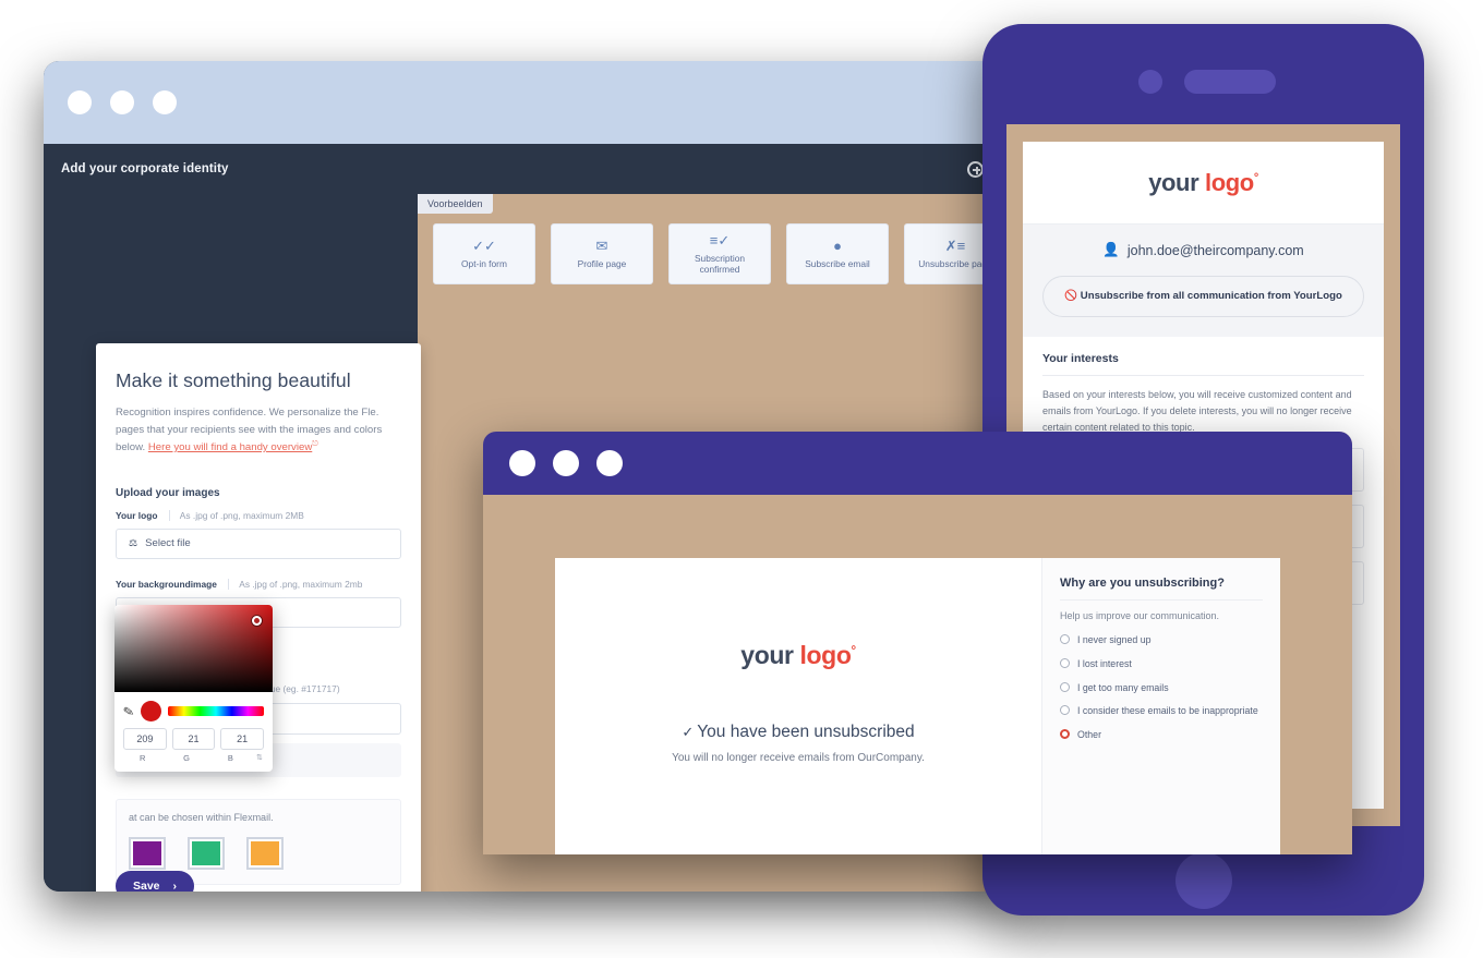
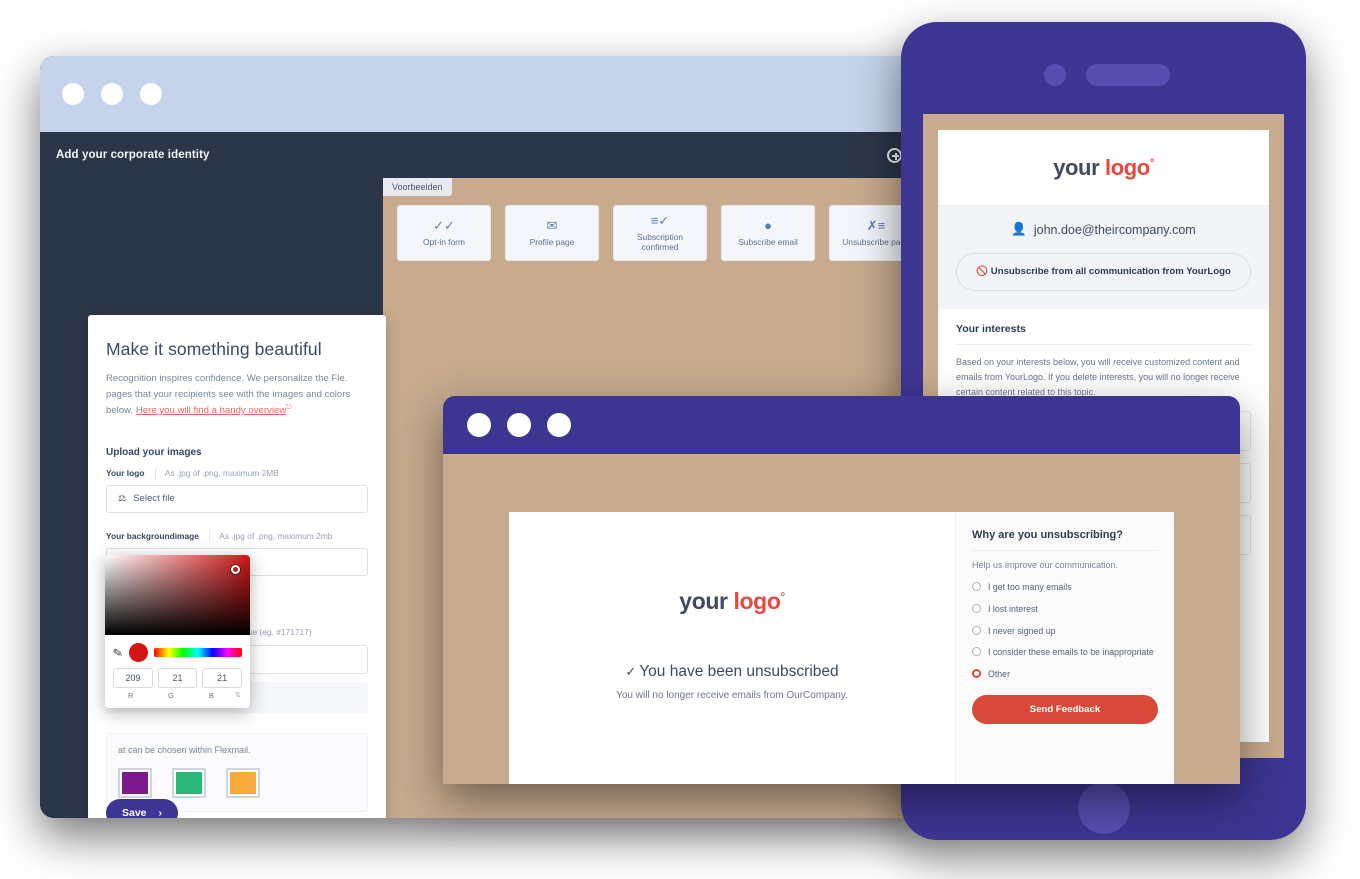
  Add your corporate identity
  Voorbeelden
  ✓✓
  Opt-in form
  ✉
  Profile page
  ≡✓
  Subscription confirmed
  ●
  Subscribe email
  ✗≡
  Unsubscribe pa
  Make it something beautiful
  Recognition inspires confidence. We personalize the Fle.
  pages that your recipients see with the images and colors
  below. Here you will find a handy overview
  Upload your images
  Your logo As .jpg of .png, maximum 2MB
  ⚖
  Select file
  Your backgroundimage As .jpg of .png, maximum 2mb
  at can be chosen within Flexmail.
  209
  21
  21
  R
  G
  B
  Save
  ›
  your logo°
  👤
  john.doe@theircompany.com
  🚫 Unsubscribe from all communication from YourLogo
  Your interests
  Based on your interests below, you will receive customized content and emails from YourLogo. If you delete interests, you will no longer receive certain content related to this topic.
  your logo°
  ✓
  You have been unsubscribed
  You will no longer receive emails from OurCompany.
  Why are you unsubscribing?
  Help us improve our communication.
- I never signed up
+ I get too many emails
  I lost interest
- I get too many emails
+ I never signed up
  I consider these emails to be inappropriate
  Other
+ Send Feedback
